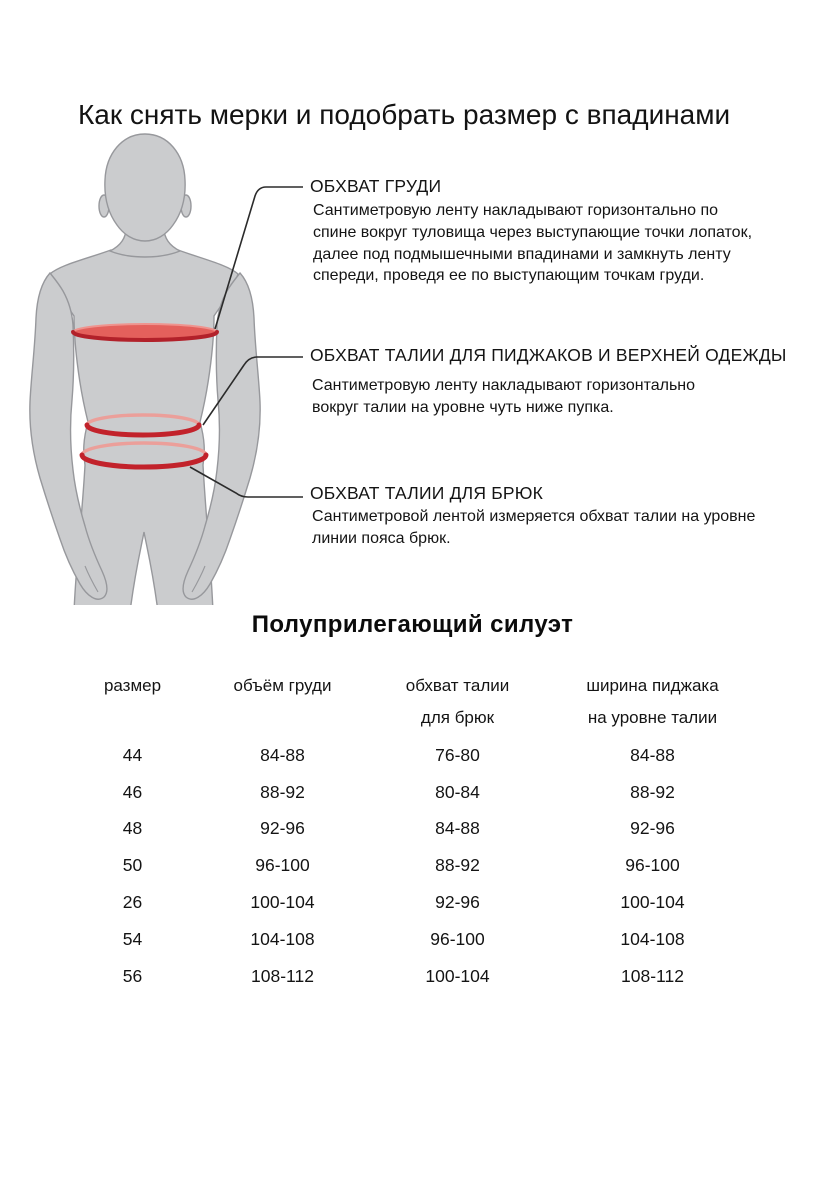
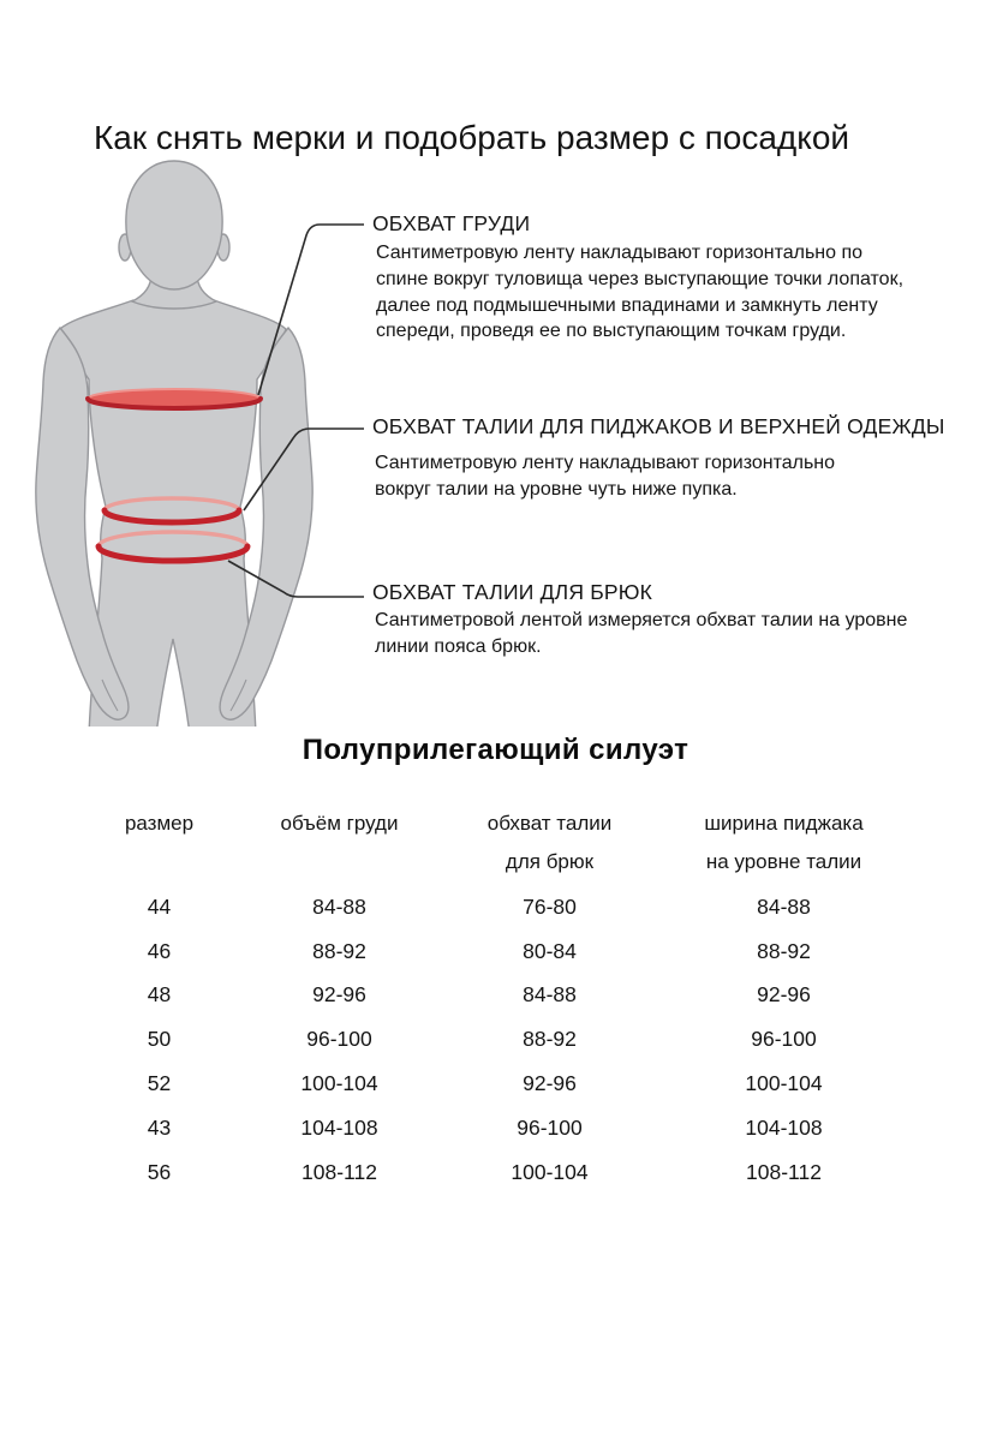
- Как снять мерки и подобрать размер с впадинами
+ Как снять мерки и подобрать размер с посадкой
  ОБХВАТ ГРУДИ
  Сантиметровую ленту накладывают горизонтально по
  спине вокруг туловища через выступающие точки лопаток,
  далее под подмышечными впадинами и замкнуть ленту
  спереди, проведя ее по выступающим точкам груди.
  ОБХВАТ ТАЛИИ ДЛЯ ПИДЖАКОВ И ВЕРХНЕЙ ОДЕЖДЫ
  Сантиметровую ленту накладывают горизонтально
  вокруг талии на уровне чуть ниже пупка.
  ОБХВАТ ТАЛИИ ДЛЯ БРЮК
  Сантиметровой лентой измеряется обхват талии на уровне
  линии пояса брюк.
  Полуприлегающий силуэт
  размер
  объём груди
  обхват талии
  для брюк
  ширина пиджака
  на уровне талии
  44
  84-88
  76-80
  84-88
  46
  88-92
  80-84
  88-92
  48
  92-96
  84-88
  92-96
  50
  96-100
  88-92
  96-100
- 26
+ 52
  100-104
  92-96
  100-104
- 54
+ 43
  104-108
  96-100
  104-108
  56
  108-112
  100-104
  108-112
